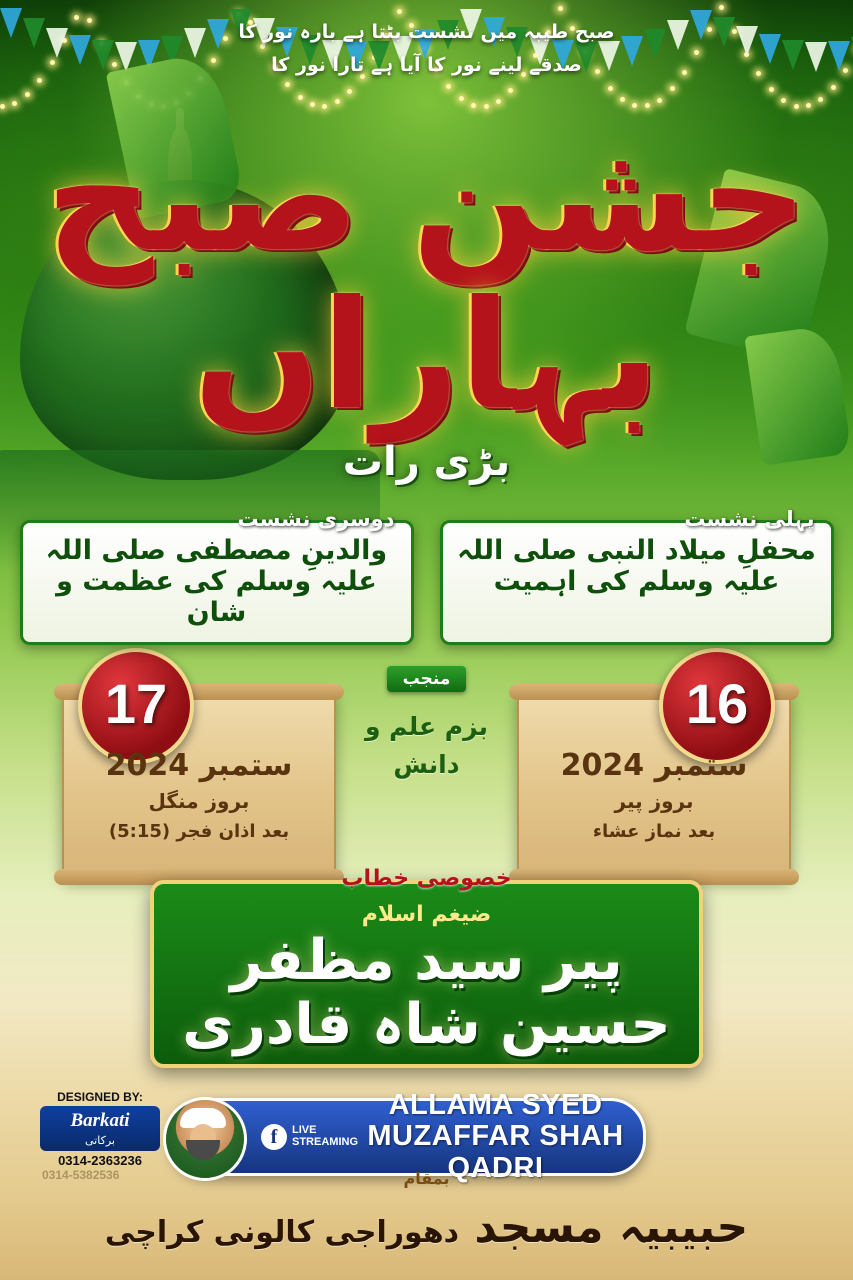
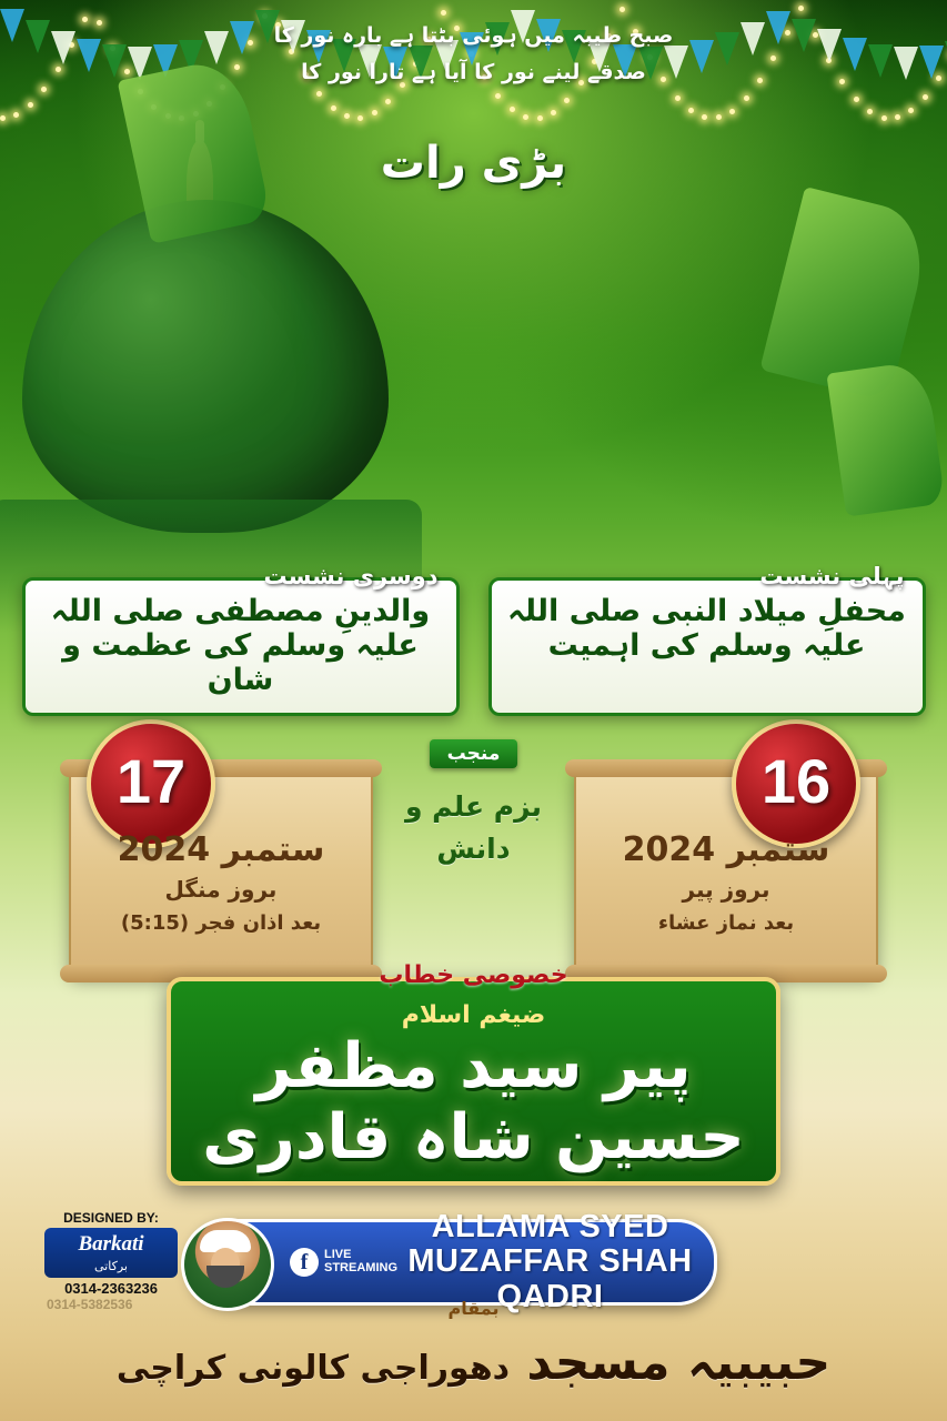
- صبح طیبہ میں نشست بٹتا ہے بارہ نور کا
+ صبح طیبہ میں ہوئی بٹتا ہے بارہ نور کا
  صدقے لینے نور کا آیا ہے تارا نور کا
- جشن صبح بہاراں
  بڑی رات
  دوسری نشست
  والدینِ مصطفی صلی اللہ علیہ وسلم کی عظمت و شان
  پہلی نشست
  محفلِ میلاد النبی صلی اللہ علیہ وسلم کی اہمیت
  17
  ستمبر 2024
  بروز منگل
  بعد اذان فجر (5:15)
  منجب
  بزم علم و دانش
  16
  ستمبر 2024
  بروز پیر
  بعد نماز عشاء
  خصوصی خطاب
  ضیغم اسلام
  پیر سید مظفر حسین شاہ قادری
  DESIGNED BY:
  Barkati
  برکاتی
  0314-2363236
  0314-5382536
  f
  LIVE
  STREAMING
  ALLAMA SYED
  MUZAFFAR SHAH QADRI
  بمقام
  حبیبیہ مسجد دھوراجی کالونی کراچی
